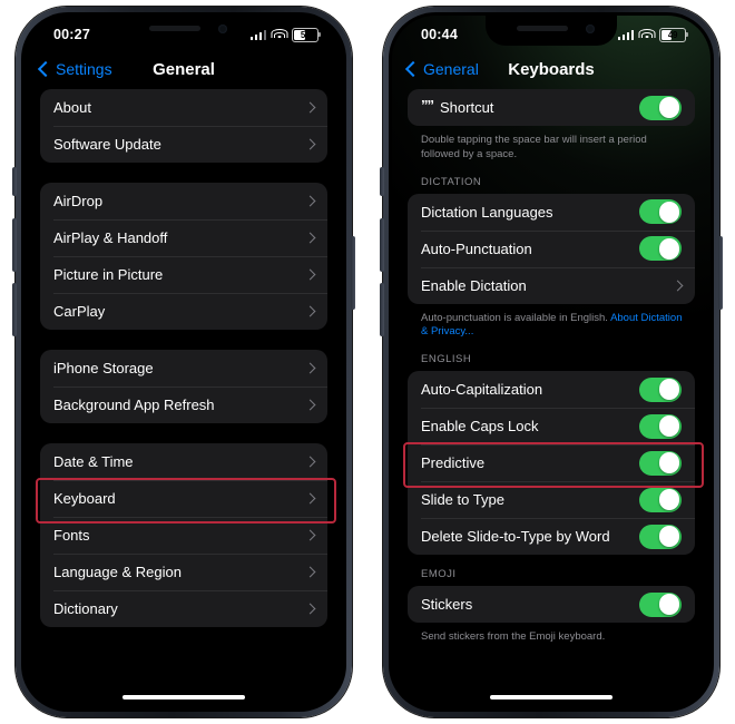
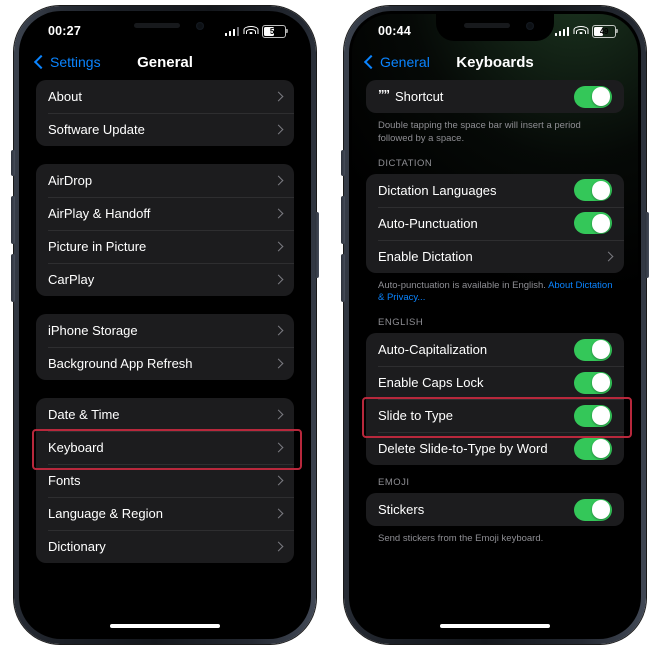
  00:27
  50
  Settings
  General
  About
  Software Update
  AirDrop
  AirPlay & Handoff
  Picture in Picture
  CarPlay
  iPhone Storage
  Background App Refresh
  Date & Time
  Keyboard
  Fonts
  Language & Region
  Dictionary
  00:44
  49
  General
  Keyboards
  ””
  Shortcut
  Double tapping the space bar will insert a period followed by a space.
  DICTATION
  Dictation Languages
  Auto-Punctuation
  Enable Dictation
  Auto-punctuation is available in English. About Dictation & Privacy...
  ENGLISH
  Auto-Capitalization
  Enable Caps Lock
- Predictive
  Slide to Type
  Delete Slide-to-Type by Word
  EMOJI
  Stickers
  Send stickers from the Emoji keyboard.
